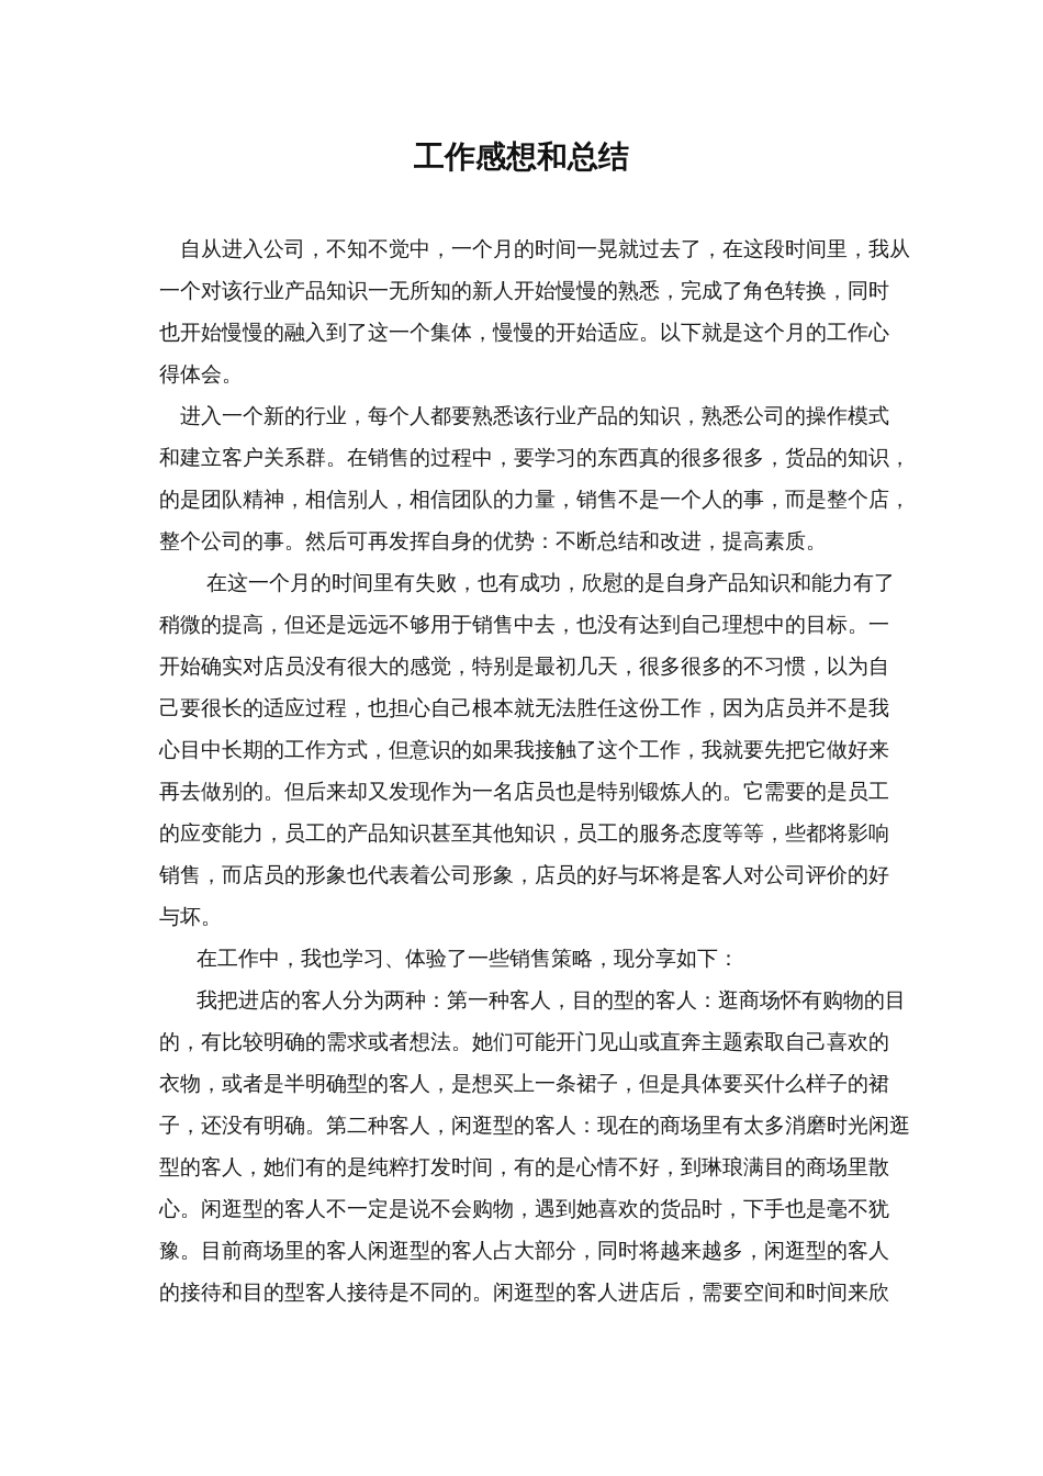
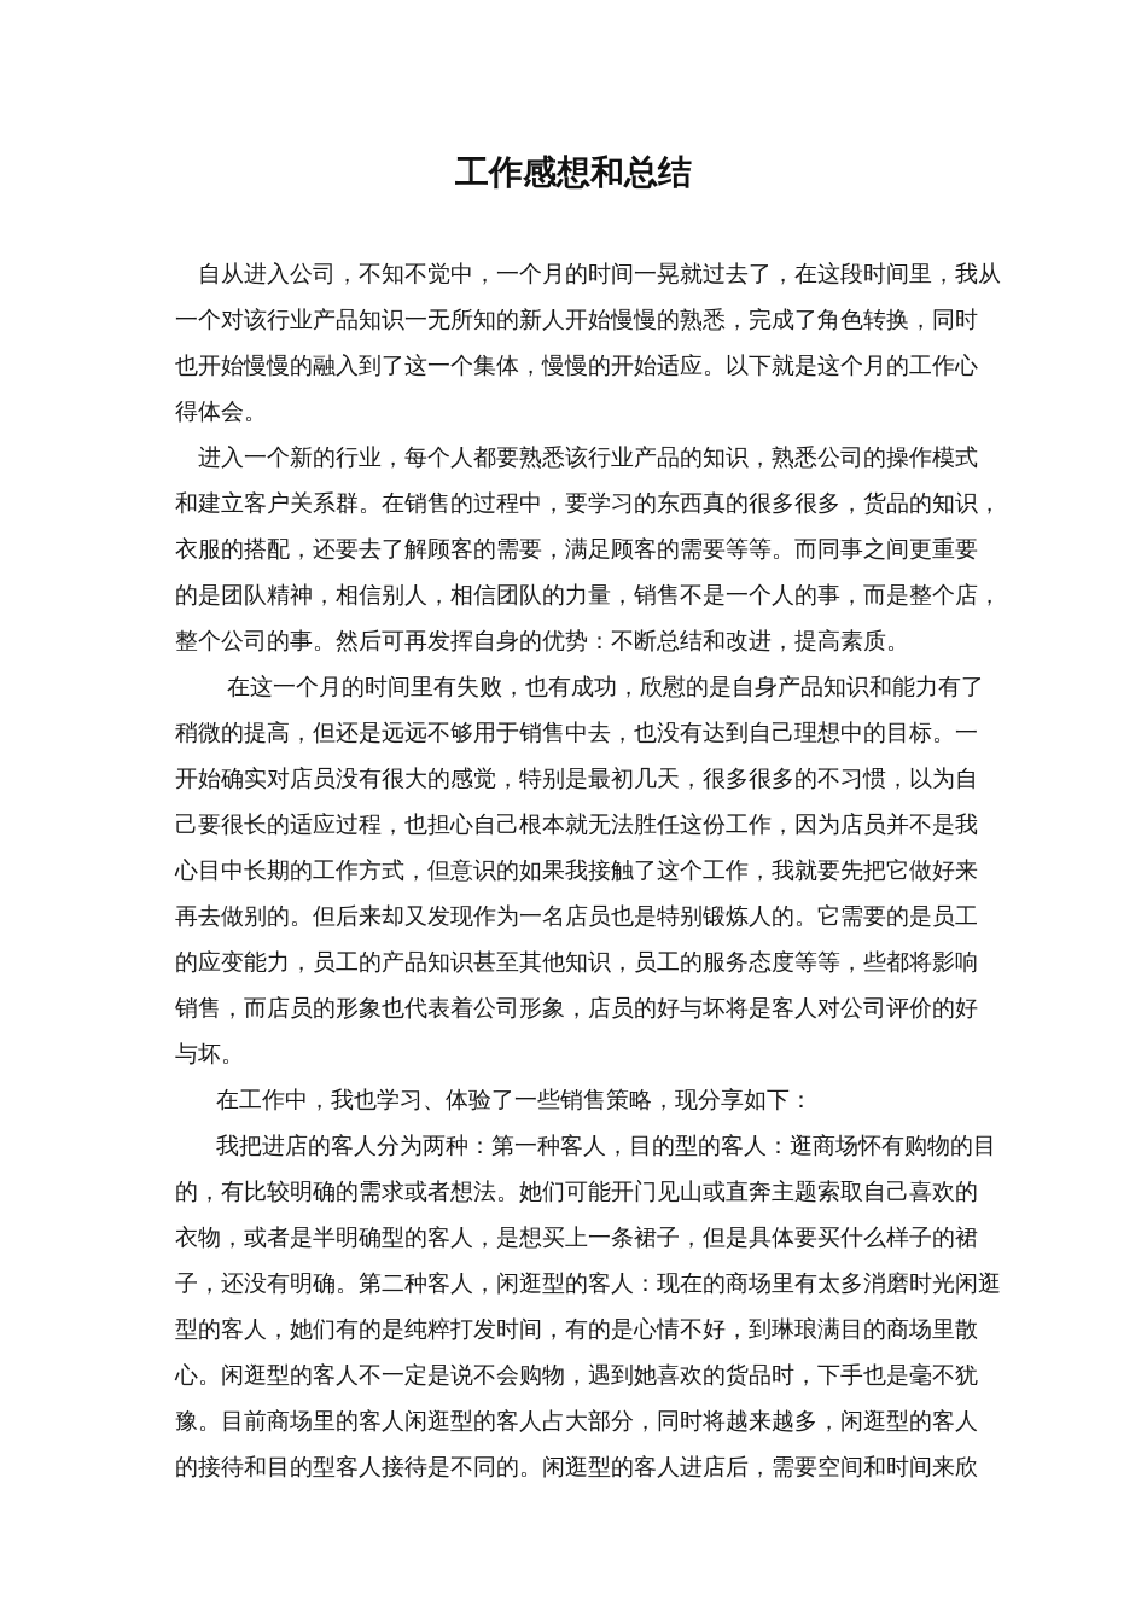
  工作感想和总结
  自从进入公司，不知不觉中，一个月的时间一晃就过去了，在这段时间里，我从
  一个对该行业产品知识一无所知的新人开始慢慢的熟悉，完成了角色转换，同时
  也开始慢慢的融入到了这一个集体，慢慢的开始适应。以下就是这个月的工作心
  得体会。
  进入一个新的行业，每个人都要熟悉该行业产品的知识，熟悉公司的操作模式
  和建立客户关系群。在销售的过程中，要学习的东西真的很多很多，货品的知识，
+ 衣服的搭配，还要去了解顾客的需要，满足顾客的需要等等。而同事之间更重要
  的是团队精神，相信别人，相信团队的力量，销售不是一个人的事，而是整个店，
  整个公司的事。然后可再发挥自身的优势：不断总结和改进，提高素质。
  在这一个月的时间里有失败，也有成功，欣慰的是自身产品知识和能力有了
  稍微的提高，但还是远远不够用于销售中去，也没有达到自己理想中的目标。一
  开始确实对店员没有很大的感觉，特别是最初几天，很多很多的不习惯，以为自
  己要很长的适应过程，也担心自己根本就无法胜任这份工作，因为店员并不是我
  心目中长期的工作方式，但意识的如果我接触了这个工作，我就要先把它做好来
  再去做别的。但后来却又发现作为一名店员也是特别锻炼人的。它需要的是员工
  的应变能力，员工的产品知识甚至其他知识，员工的服务态度等等，些都将影响
  销售，而店员的形象也代表着公司形象，店员的好与坏将是客人对公司评价的好
  与坏。
  在工作中，我也学习、体验了一些销售策略，现分享如下：
  我把进店的客人分为两种：第一种客人，目的型的客人：逛商场怀有购物的目
  的，有比较明确的需求或者想法。她们可能开门见山或直奔主题索取自己喜欢的
  衣物，或者是半明确型的客人，是想买上一条裙子，但是具体要买什么样子的裙
  子，还没有明确。第二种客人，闲逛型的客人：现在的商场里有太多消磨时光闲逛
  型的客人，她们有的是纯粹打发时间，有的是心情不好，到琳琅满目的商场里散
  心。闲逛型的客人不一定是说不会购物，遇到她喜欢的货品时，下手也是毫不犹
  豫。目前商场里的客人闲逛型的客人占大部分，同时将越来越多，闲逛型的客人
  的接待和目的型客人接待是不同的。闲逛型的客人进店后，需要空间和时间来欣
